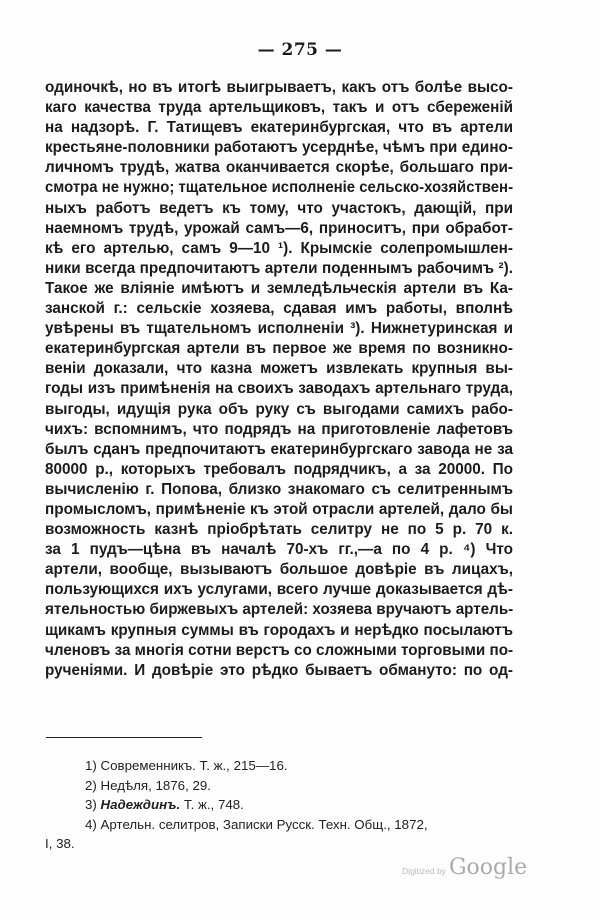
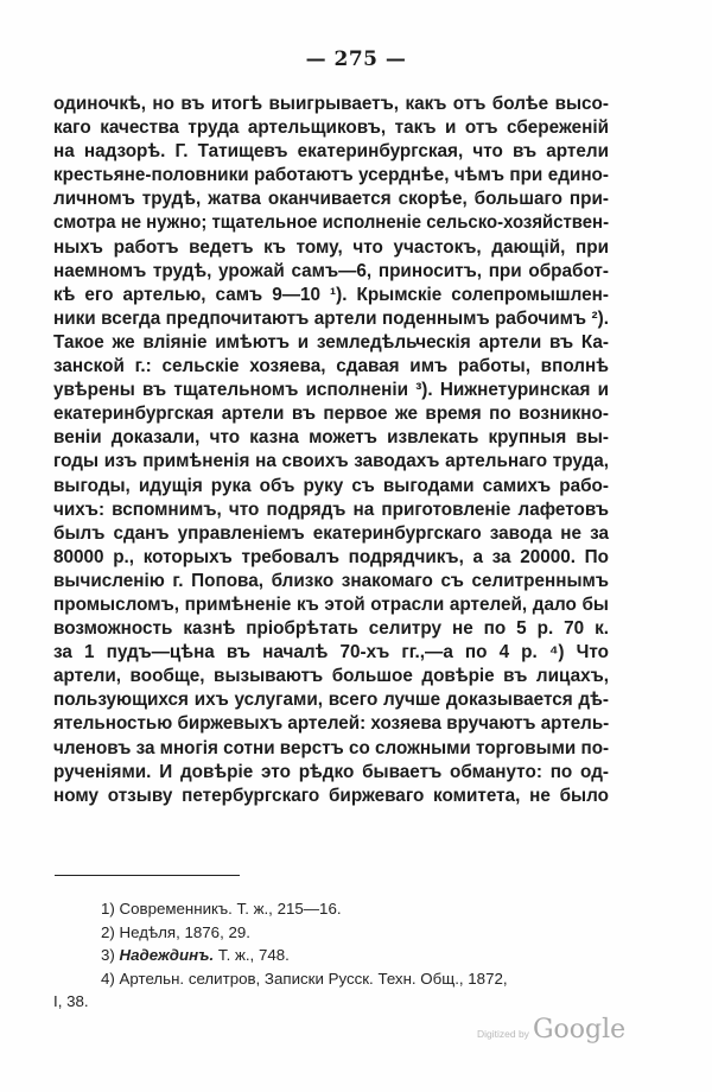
  — 275 —
  одиночкѣ, но въ итогѣ выигрываетъ, какъ отъ болѣе высо-
  каго качества труда артельщиковъ, такъ и отъ сбереженій
  на надзорѣ. Г. Татищевъ екатеринбургская, что въ артели
  крестьяне-половники работаютъ усерднѣе, чѣмъ при едино-
  личномъ трудѣ, жатва оканчивается скорѣе, большаго при-
  смотра не нужно; тщательное исполненіе сельско-хозяйствен-
  ныхъ работъ ведетъ къ тому, что участокъ, дающій, при
  наемномъ трудѣ, урожай самъ—6, приноситъ, при обработ-
  кѣ его артелью, самъ 9—10 ¹). Крымскіе солепромышлен-
  ники всегда предпочитаютъ артели поденнымъ рабочимъ ²).
  Такое же вліяніе имѣютъ и земледѣльческія артели въ Ка-
  занской г.: сельскіе хозяева, сдавая имъ работы, вполнѣ
  увѣрены въ тщательномъ исполненіи ³). Нижнетуринская и
  екатеринбургская артели въ первое же время по возникно-
  веніи доказали, что казна можетъ извлекать крупныя вы-
  годы изъ примѣненія на своихъ заводахъ артельнаго труда,
  выгоды, идущія рука объ руку съ выгодами самихъ рабо-
  чихъ: вспомнимъ, что подрядъ на приготовленіе лафетовъ
- былъ сданъ предпочитаютъ екатеринбургскаго завода не за
+ былъ сданъ управленіемъ екатеринбургскаго завода не за
  80000 р., которыхъ требовалъ подрядчикъ, а за 20000. По
  вычисленію г. Попова, близко знакомаго съ селитреннымъ
  промысломъ, примѣненіе къ этой отрасли артелей, дало бы
  возможность казнѣ пріобрѣтать селитру не по 5 р. 70 к.
  за 1 пудъ—цѣна въ началѣ 70-хъ гг.,—а по 4 р. ⁴) Что
  артели, вообще, вызываютъ большое довѣріе въ лицахъ,
  пользующихся ихъ услугами, всего лучше доказывается дѣ-
  ятельностью биржевыхъ артелей: хозяева вручаютъ артель-
- щикамъ крупныя суммы въ городахъ и нерѣдко посылаютъ
  членовъ за многія сотни верстъ со сложными торговыми по-
  рученіями. И довѣріе это рѣдко бываетъ обмануто: по од-
+ ному отзыву петербургскаго биржеваго комитета, не было
  1) Современникъ. Т. ж., 215—16.
  2) Недѣля, 1876, 29.
  3) Надеждинъ. Т. ж., 748.
  4) Артельн. селитров, Записки Русск. Техн. Общ., 1872,
  I, 38.
  Digitized by
  Google
